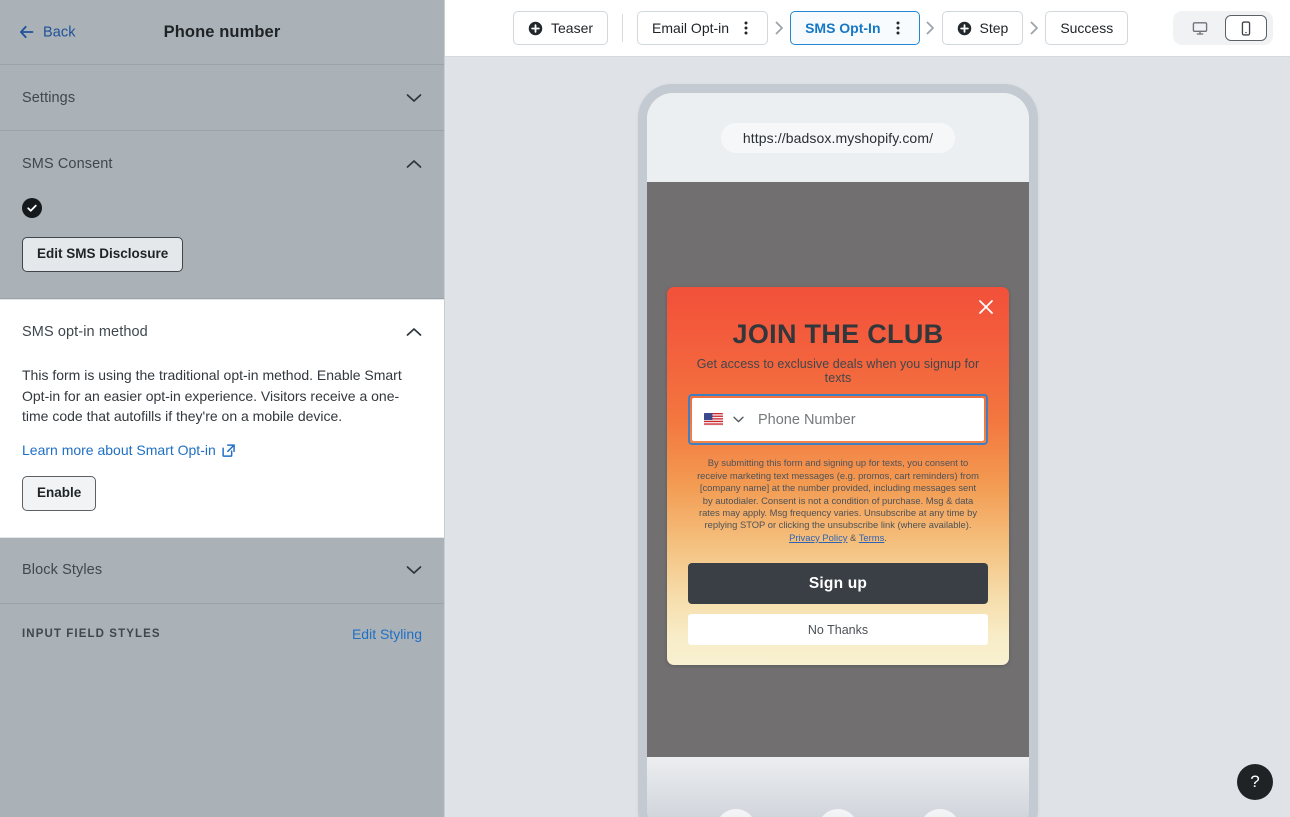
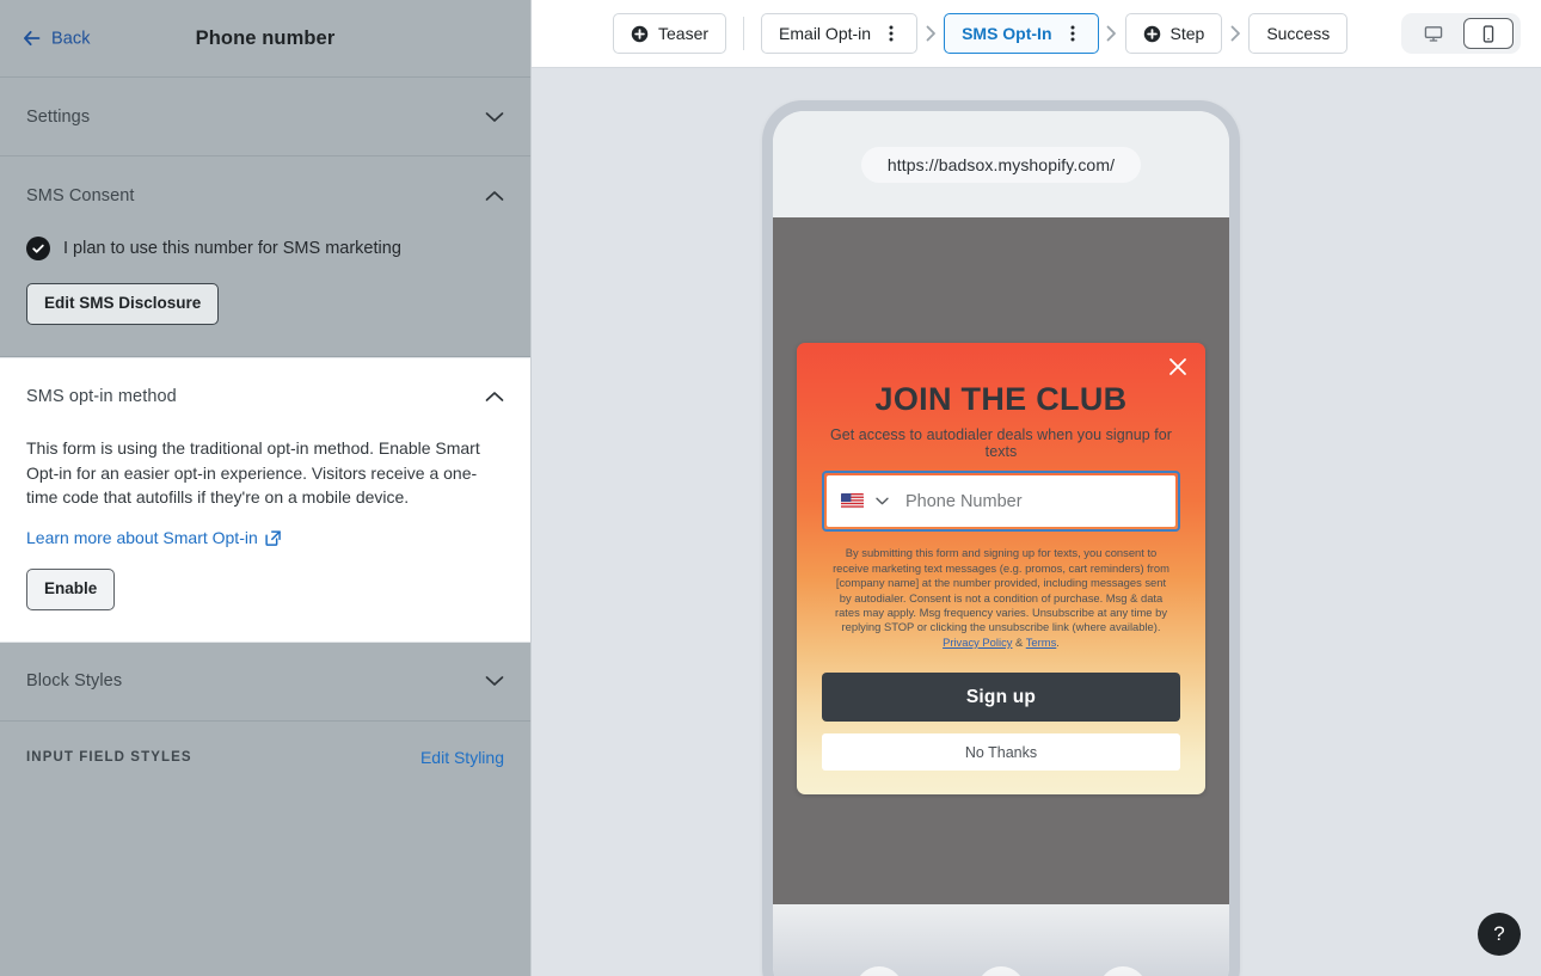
  Back
  Phone number
  Settings
  SMS Consent
+ I plan to use this number for SMS marketing
  Edit SMS Disclosure
  SMS opt-in method
  This form is using the traditional opt-in method. Enable Smart Opt-in for an easier opt-in experience. Visitors receive a one-time code that autofills if they're on a mobile device.
  Learn more about Smart Opt-in
  Enable
  Block Styles
  INPUT FIELD STYLES
  Edit Styling
  Teaser
  Email Opt-in
  SMS Opt-In
  Step
  Success
  https://badsox.myshopify.com/
  JOIN THE CLUB
- Get access to exclusive deals when you signup for texts
+ Get access to autodialer deals when you signup for texts
  Phone Number
  By submitting this form and signing up for texts, you consent to receive marketing text messages (e.g. promos, cart reminders) from [company name] at the number provided, including messages sent by autodialer. Consent is not a condition of purchase. Msg & data rates may apply. Msg frequency varies. Unsubscribe at any time by replying STOP or clicking the unsubscribe link (where available). Privacy Policy & Terms.
  Sign up
  No Thanks
  ?
